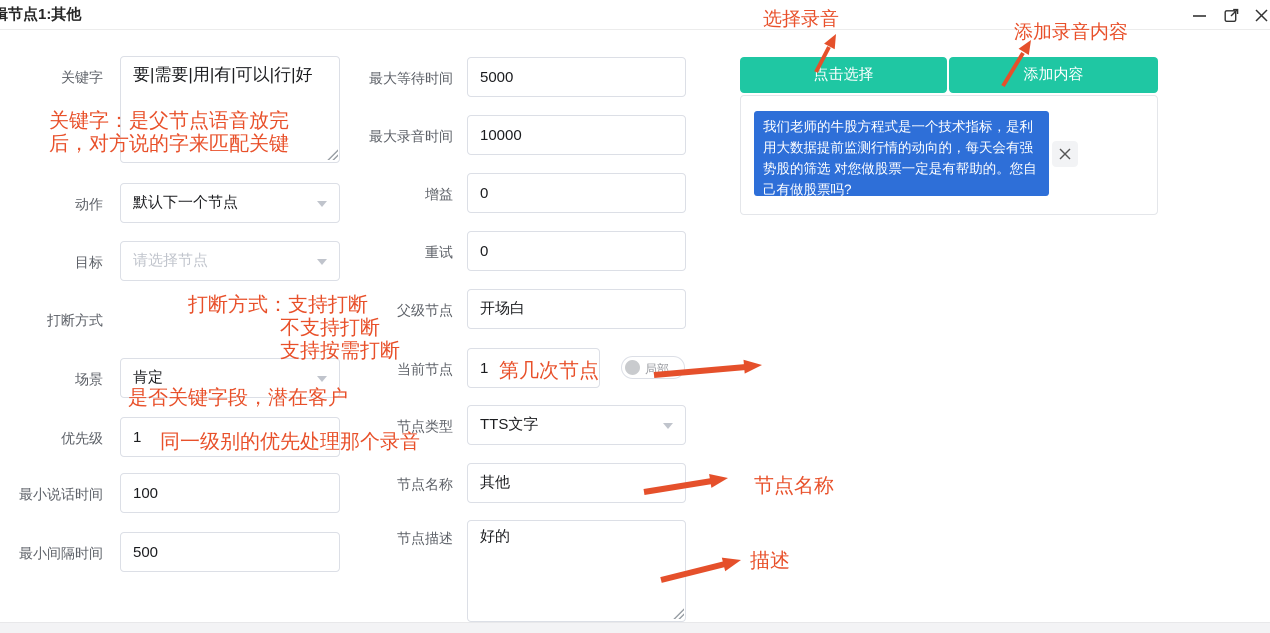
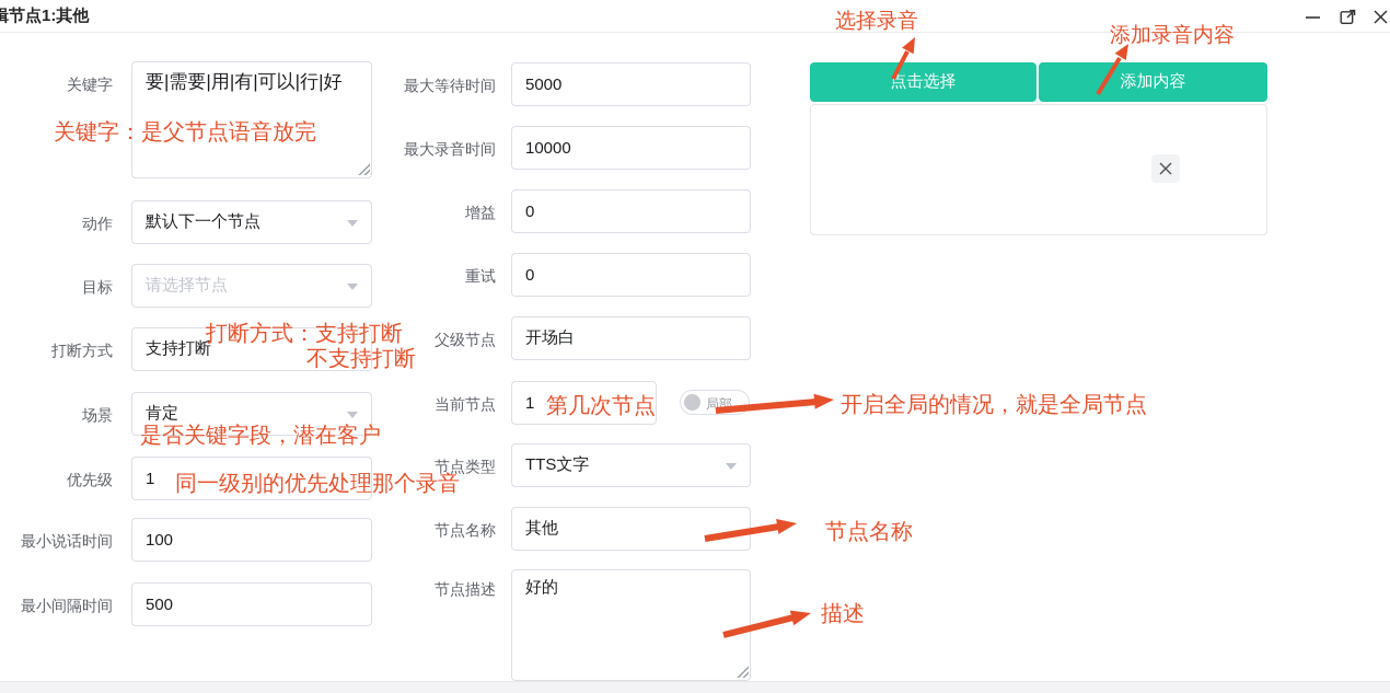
  辑节点1:其他
  关键字
  要|需要|用|有|可以|行|好
  动作
  默认下一个节点
  目标
  请选择节点
  打断方式
+ 支持打断
  场景
  肯定
  优先级
  1
  最小说话时间
  100
  最小间隔时间
  500
  最大等待时间
  5000
  最大录音时间
  10000
  增益
  0
  重试
  0
  父级节点
  开场白
  当前节点
  1
  局部
  节点类型
  TTS文字
  节点名称
  其他
  节点描述
  好的
  点击选择
  添加内容
- 我们老师的牛股方程式是一个技术指标，是利用大数据提前监测行情的动向的，每天会有强势股的筛选 对您做股票一定是有帮助的。您自己有做股票吗?
  选择录音
  添加录音内容
  关键字：是父节点语音放完
- 后，对方说的字来匹配关键
  打断方式：支持打断
  不支持打断
- 支持按需打断
  是否关键字段，潜在客户
  同一级别的优先处理那个录音
  第几次节点
+ 开启全局的情况，就是全局节点
  节点名称
  描述
